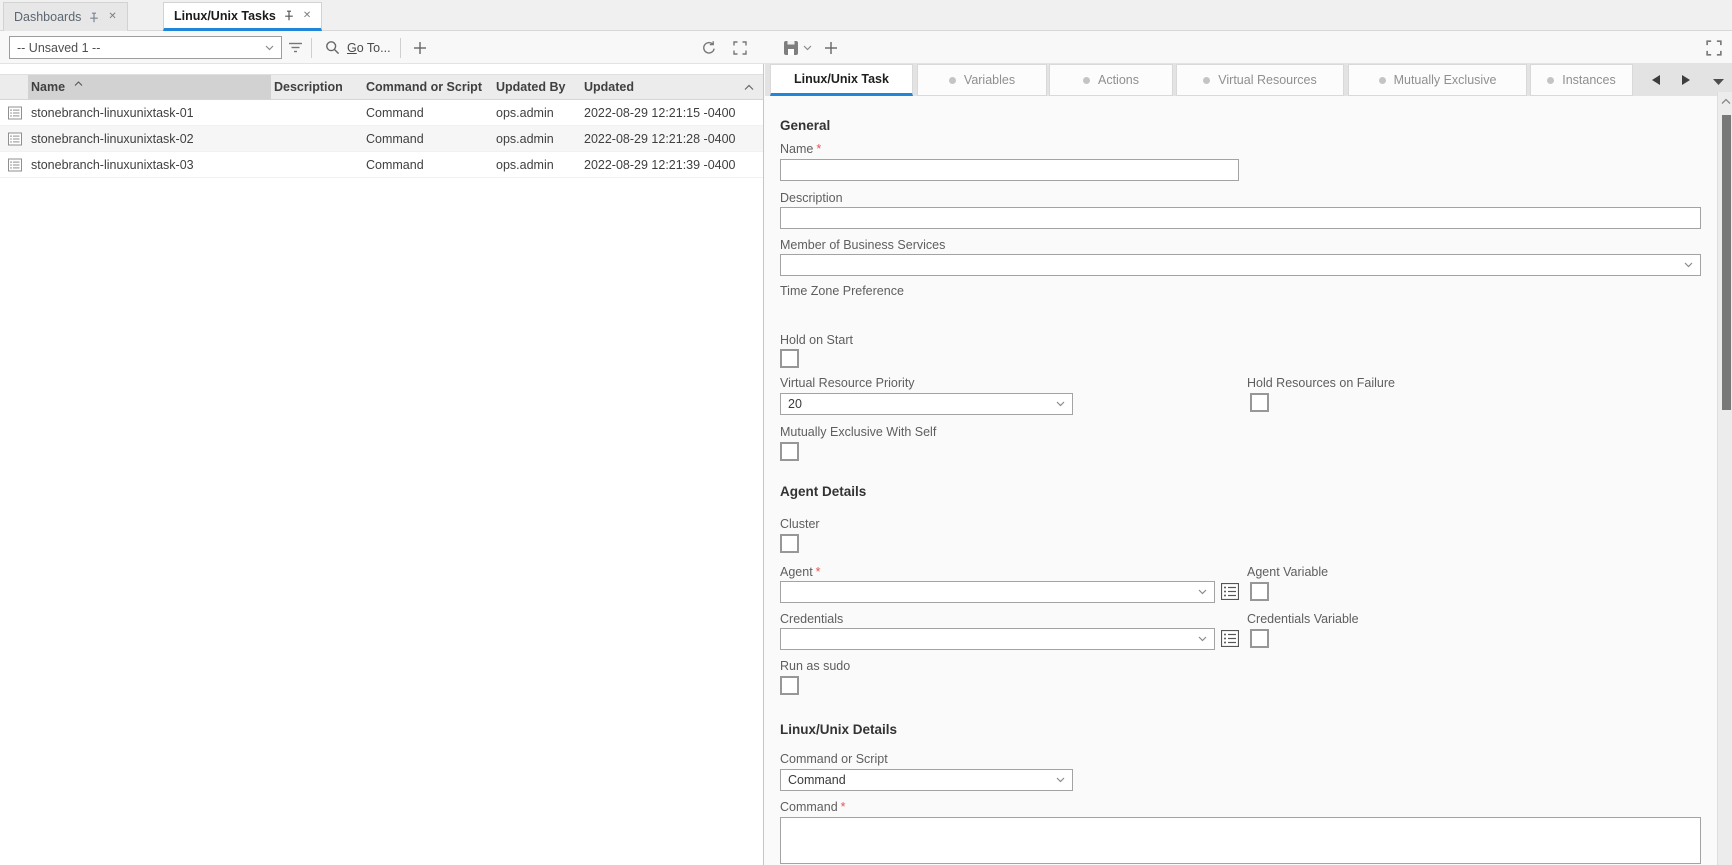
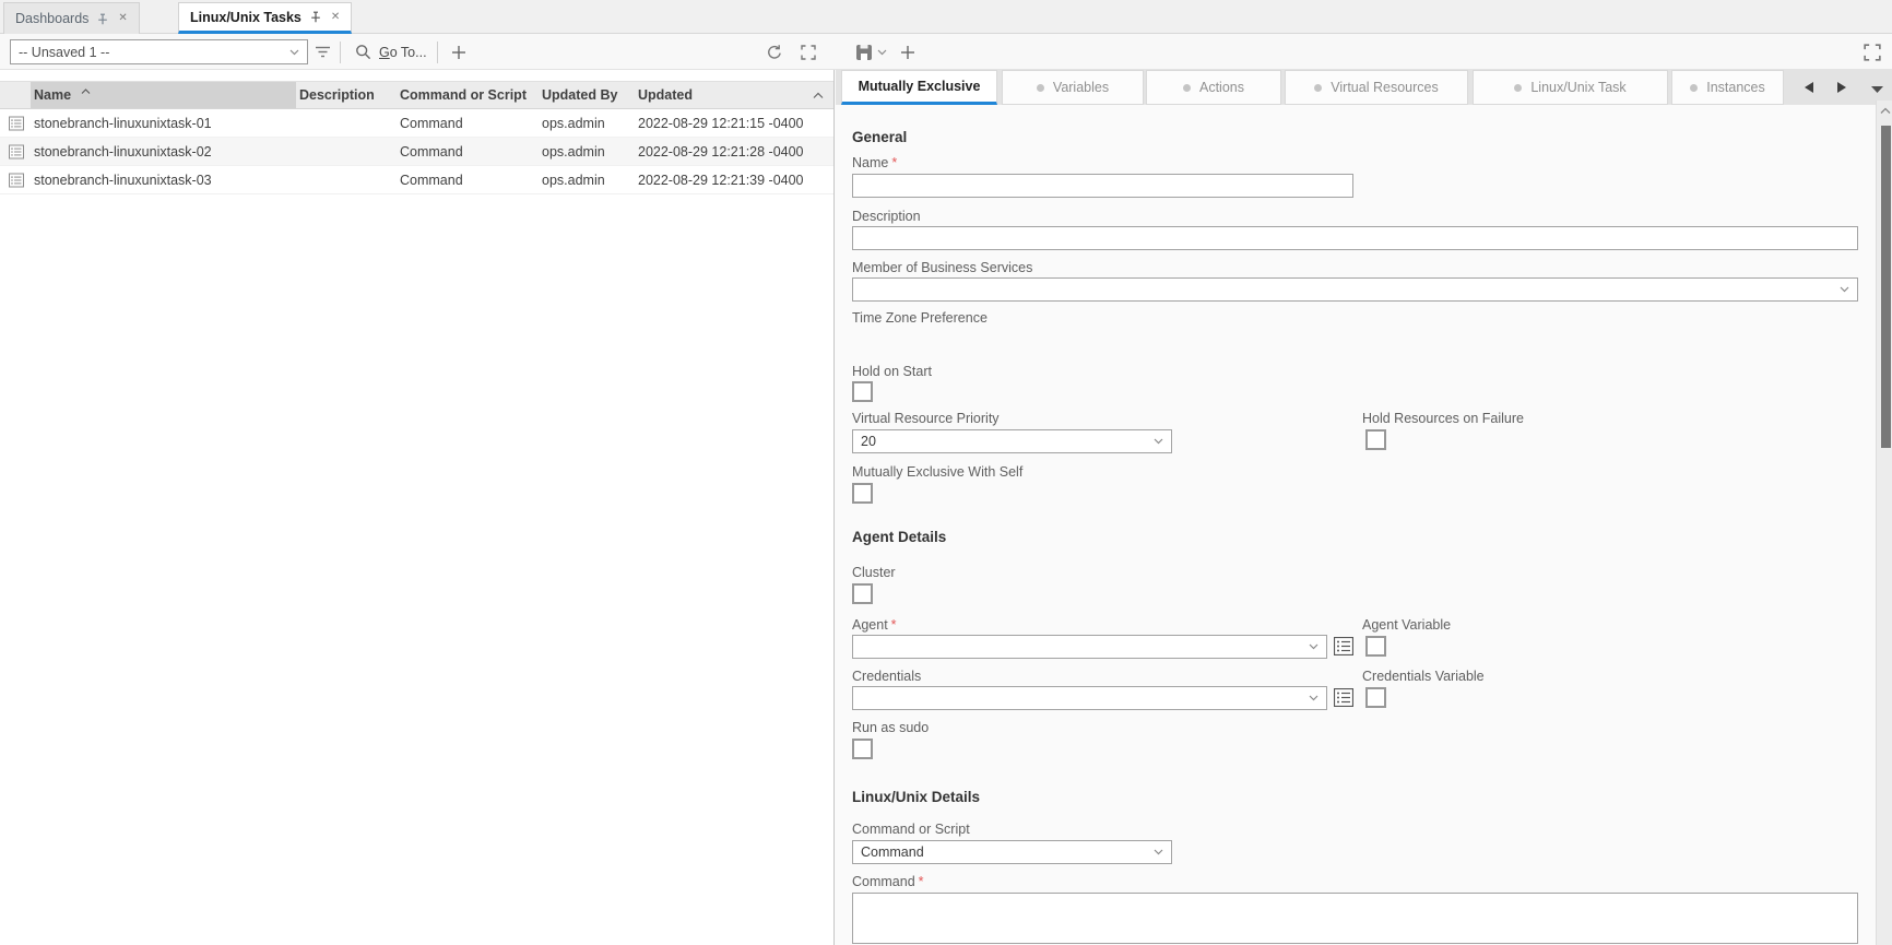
  Dashboards
  ✕
  Linux/Unix Tasks
  ✕
  -- Unsaved 1 --
  Go To...
  Name
  Description
  Command or Script
  Updated By
  Updated
  stonebranch-linuxunixtask-01
  Command
  ops.admin
  2022-08-29 12:21:15 -0400
  stonebranch-linuxunixtask-02
  Command
  ops.admin
  2022-08-29 12:21:28 -0400
  stonebranch-linuxunixtask-03
  Command
  ops.admin
  2022-08-29 12:21:39 -0400
- Linux/Unix Task
+ Mutually Exclusive
  Variables
  Actions
  Virtual Resources
- Mutually Exclusive
+ Linux/Unix Task
  Instances
  General
  Name *
  Description
  Member of Business Services
  Time Zone Preference
  Hold on Start
  Virtual Resource Priority
  20
  Hold Resources on Failure
  Mutually Exclusive With Self
  Agent Details
  Cluster
  Agent *
  Agent Variable
  Credentials
  Credentials Variable
  Run as sudo
  Linux/Unix Details
  Command or Script
  Command
  Command *
